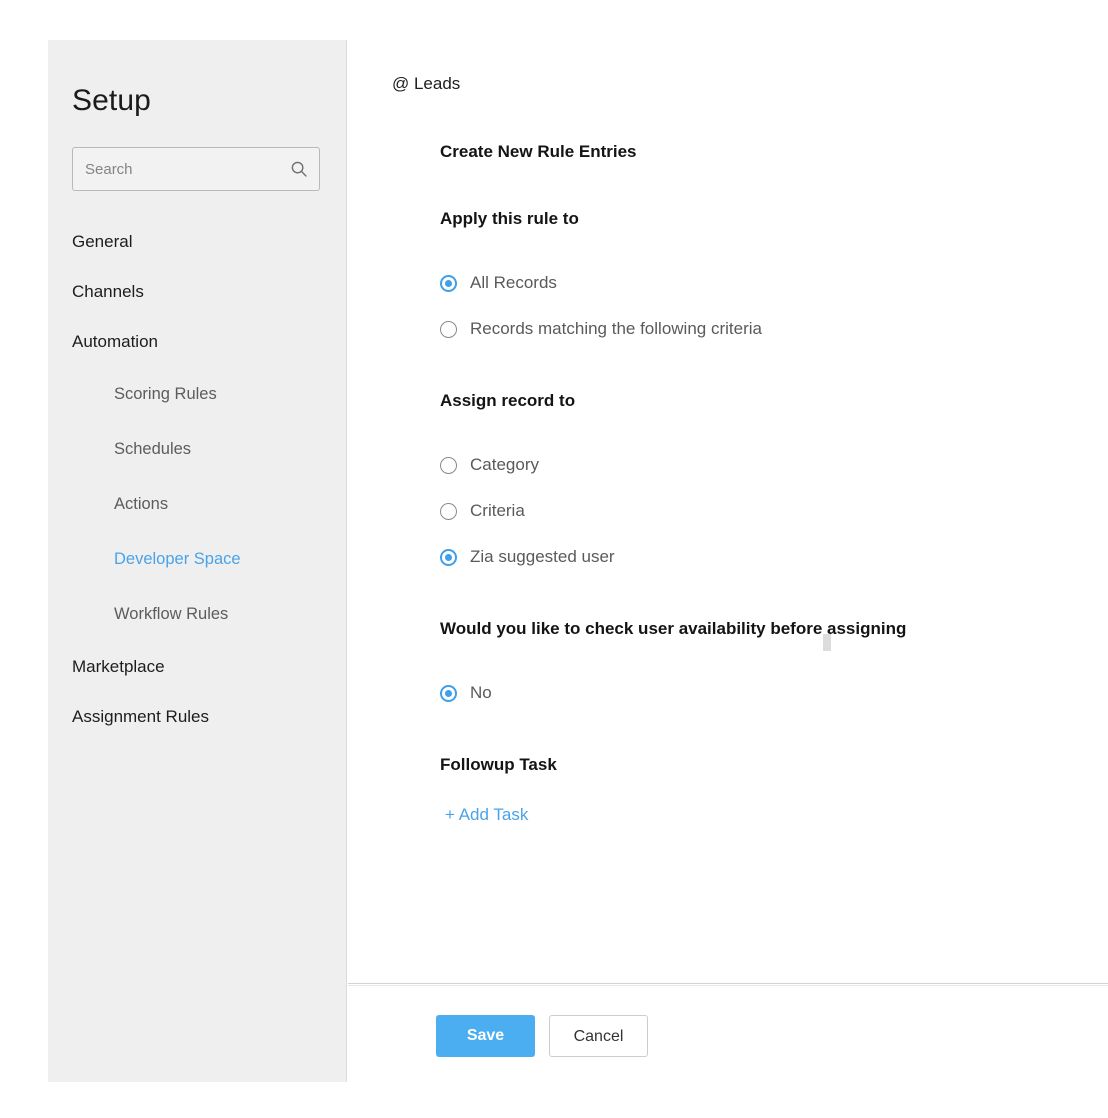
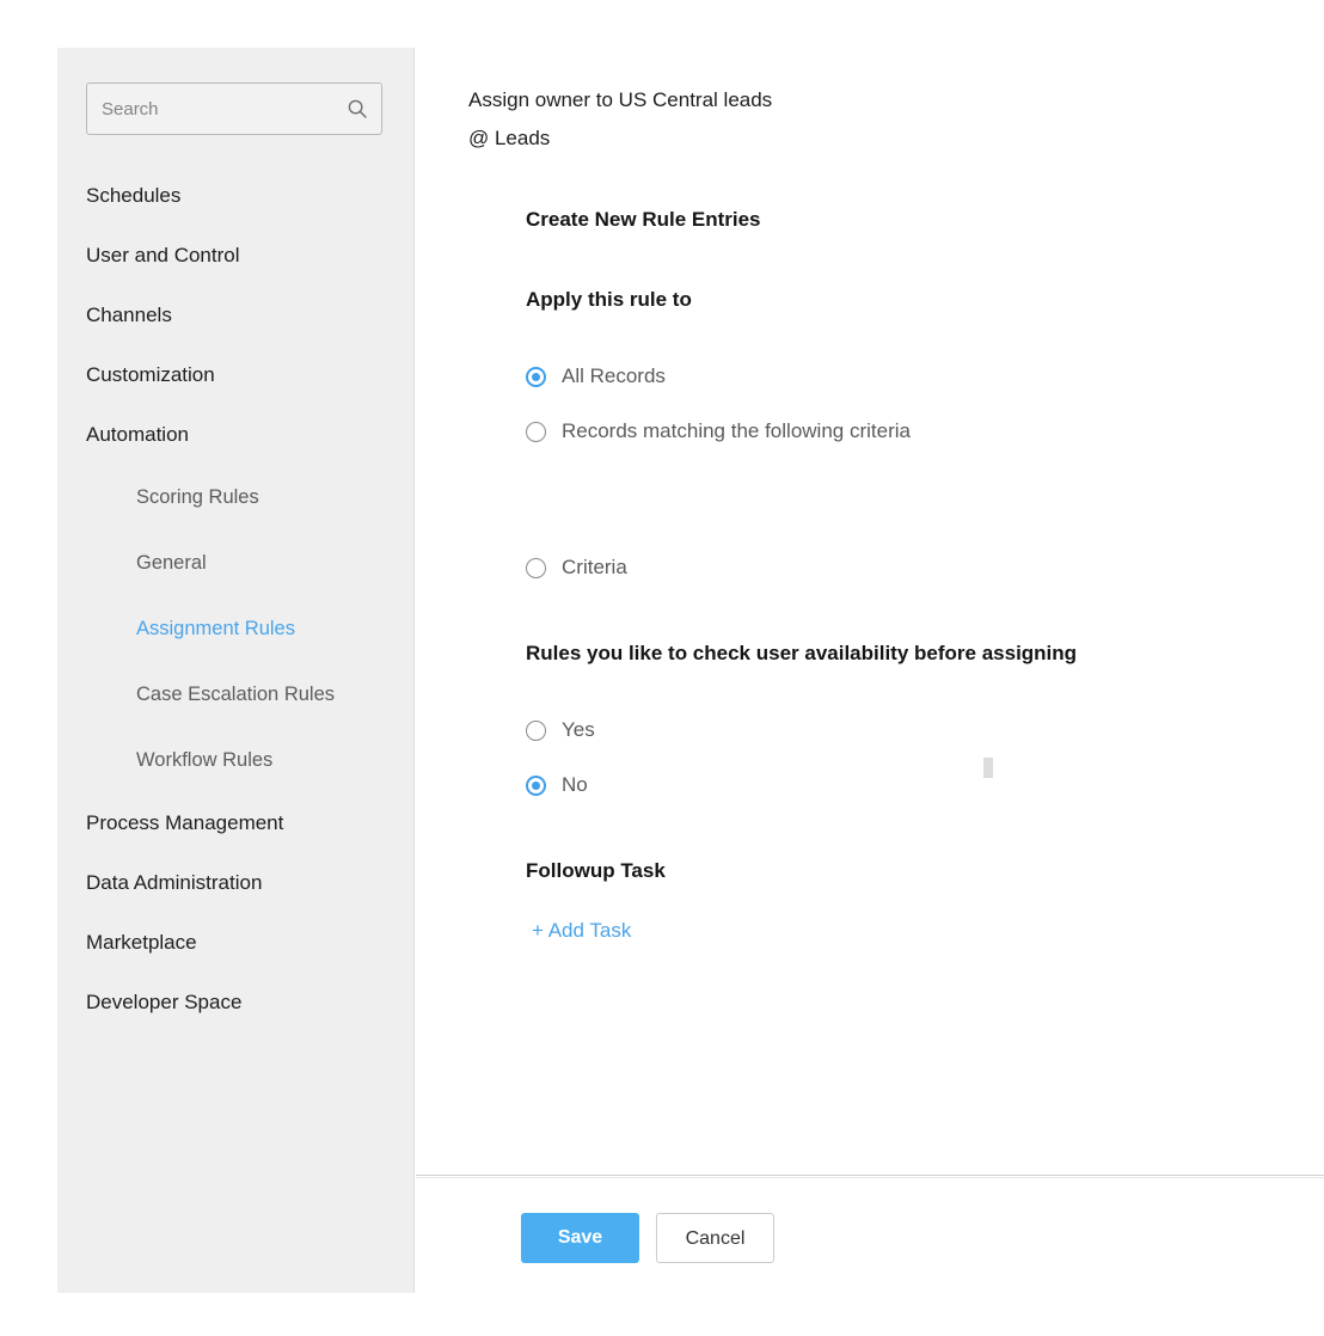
- Setup
  Search
- General
+ Schedules
+ User and Control
  Channels
+ Customization
  Automation
  Scoring Rules
- Schedules
+ General
- Actions
- Developer Space
+ Assignment Rules
+ Case Escalation Rules
  Workflow Rules
+ Process Management
+ Data Administration
  Marketplace
- Assignment Rules
+ Developer Space
+ Assign owner to US Central leads
  @ Leads
  Create New Rule Entries
  Apply this rule to
  All Records
  Records matching the following criteria
- Assign record to
- Category
  Criteria
- Zia suggested user
- Would you like to check user availability before assigning
+ Rules you like to check user availability before assigning
+ Yes
  No
  Followup Task
  + Add Task
  Save
  Cancel
